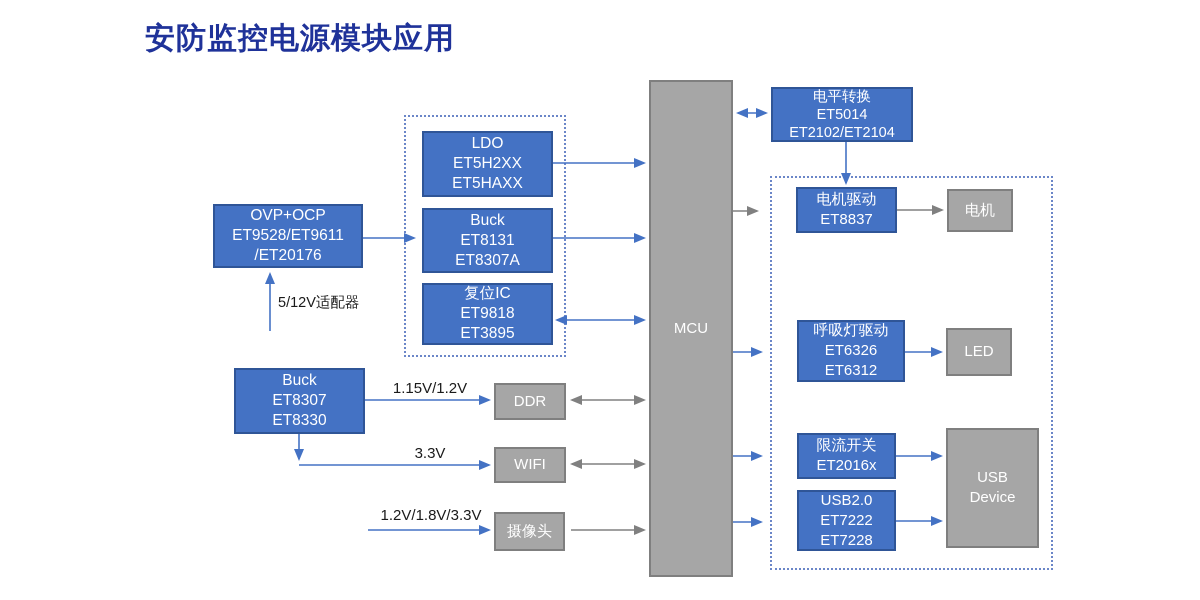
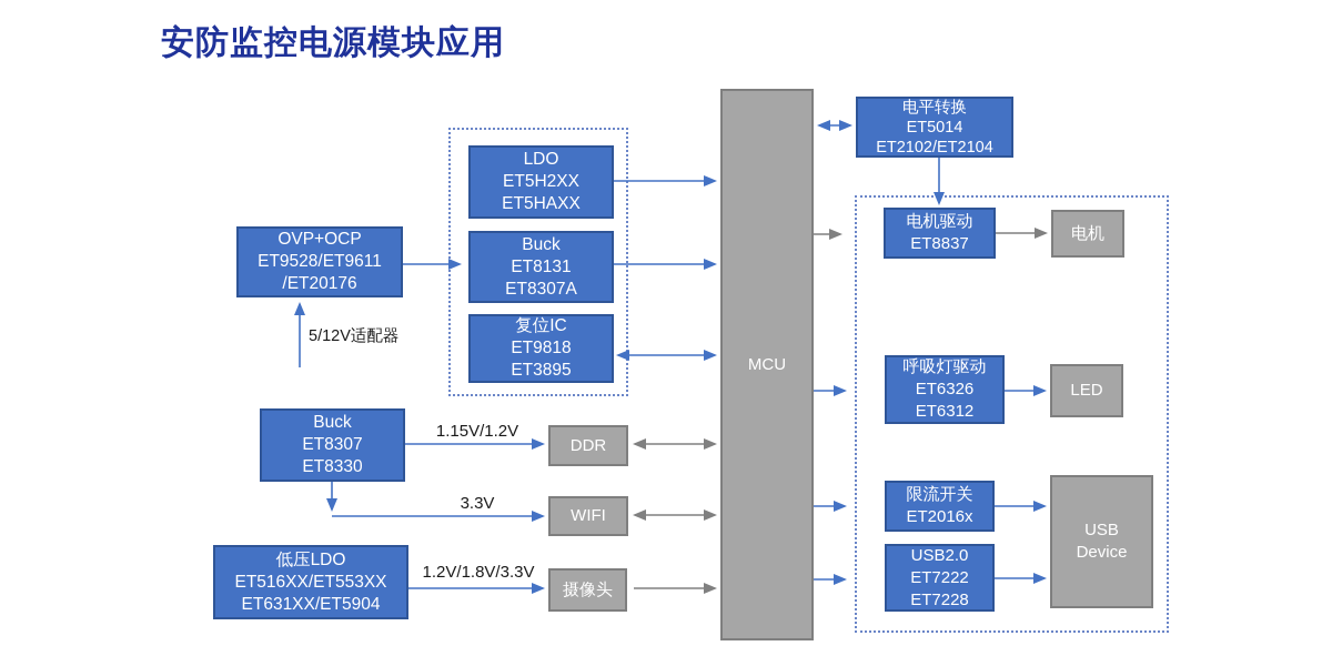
  安防监控电源模块应用
  OVP+OCP
  ET9528/ET9611
  /ET20176
  LDO
  ET5H2XX
  ET5HAXX
  Buck
  ET8131
  ET8307A
  复位IC
  ET9818
  ET3895
  MCU
  电平转换
  ET5014
  ET2102/ET2104
  电机驱动
  ET8837
  电机
  呼吸灯驱动
  ET6326
  ET6312
  LED
  限流开关
  ET2016x
  USB2.0
  ET7222
  ET7228
  USB
  Device
  Buck
  ET8307
  ET8330
  DDR
  WIFI
+ 低压LDO
+ ET516XX/ET553XX
+ ET631XX/ET5904
  摄像头
  5/12V适配器
  1.15V/1.2V
  3.3V
  1.2V/1.8V/3.3V
